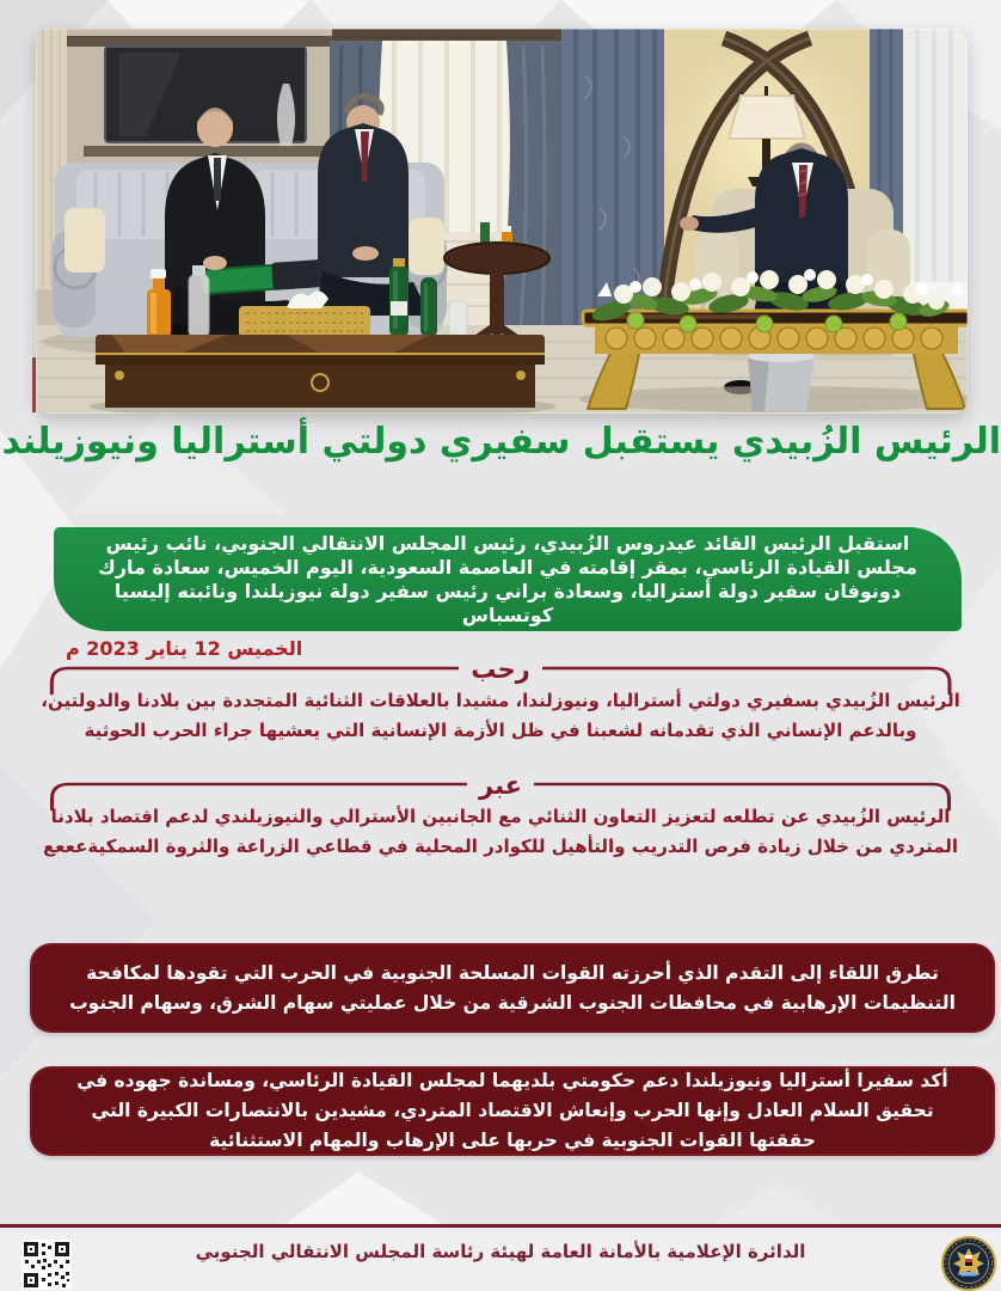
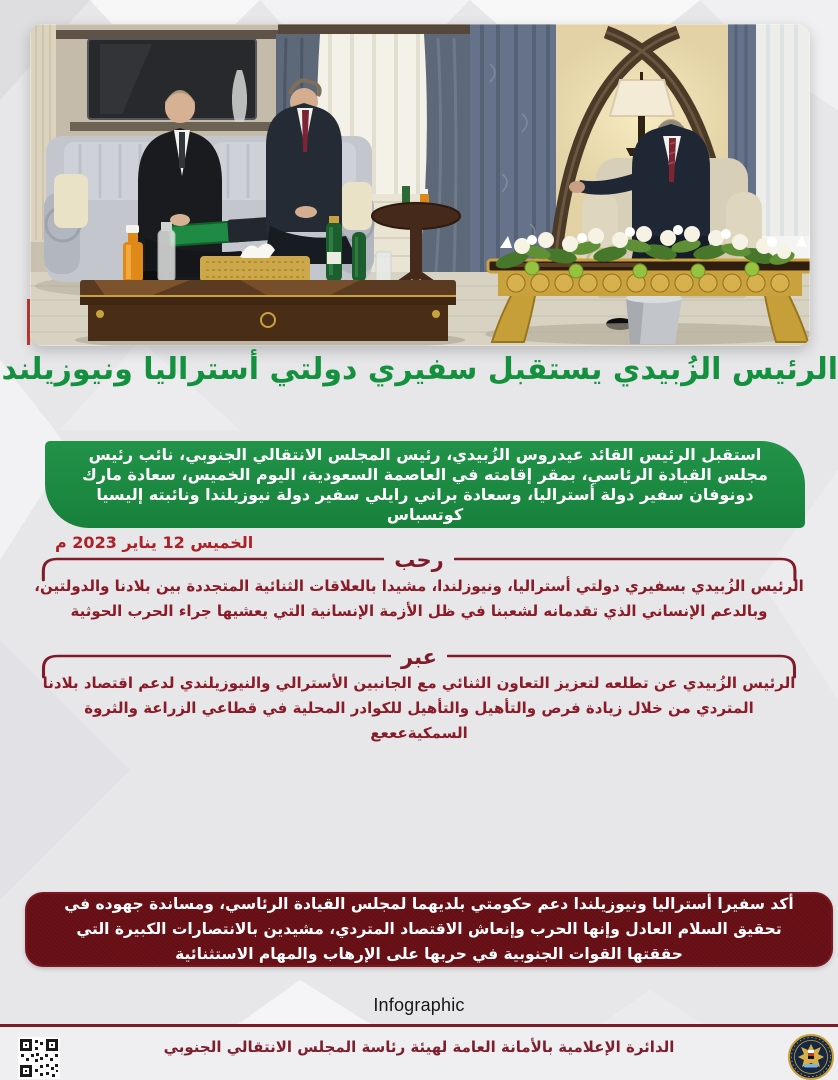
  الرئيس الزُبيدي يستقبل سفيري دولتي أستراليا ونيوزيلند
- استقبل الرئيس القائد عيدروس الزُبيدي، رئيس المجلس الانتقالي الجنوبي، نائب رئيس مجلس القيادة الرئاسي، بمقر إقامته في العاصمة السعودية، اليوم الخميس، سعادة مارك دونوفان سفير دولة أستراليا، وسعادة براني رئيس سفير دولة نيوزيلندا ونائبته إليسيا كوتسباس
+ استقبل الرئيس القائد عيدروس الزُبيدي، رئيس المجلس الانتقالي الجنوبي، نائب رئيس مجلس القيادة الرئاسي، بمقر إقامته في العاصمة السعودية، اليوم الخميس، سعادة مارك دونوفان سفير دولة أستراليا، وسعادة براني رايلي سفير دولة نيوزيلندا ونائبته إليسيا كوتسباس
  الخميس 12 يناير 2023 م
  رحب
  الرئيس الزُبيدي بسفيري دولتي أستراليا، ونيوزلندا، مشيدا بالعلاقات الثنائية المتجددة بين بلادنا والدولتين، وبالدعم الإنساني الذي تقدمانه لشعبنا في ظل الأزمة الإنسانية التي يعشيها جراء الحرب الحوثية
  عبر
- الرئيس الزُبيدي عن تطلعه لتعزيز التعاون الثنائي مع الجانبين الأسترالي والنيوزيلندي لدعم اقتصاد بلادنا المتردي من خلال زيادة فرص التدريب والتأهيل للكوادر المحلية في قطاعي الزراعة والثروة السمكيةعععع
+ الرئيس الزُبيدي عن تطلعه لتعزيز التعاون الثنائي مع الجانبين الأسترالي والنيوزيلندي لدعم اقتصاد بلادنا المتردي من خلال زيادة فرص والتأهيل والتأهيل للكوادر المحلية في قطاعي الزراعة والثروة السمكيةعععع
- تطرق اللقاء إلى التقدم الذي أحرزته القوات المسلحة الجنوبية في الحرب التي تقودها لمكافحة التنظيمات الإرهابية في محافظات الجنوب الشرقية من خلال عمليتي سهام الشرق، وسهام الجنوب
  أكد سفيرا أستراليا ونيوزيلندا دعم حكومتي بلديهما لمجلس القيادة الرئاسي، ومساندة جهوده في تحقيق السلام العادل وإنها الحرب وإنعاش الاقتصاد المتردي، مشيدين بالانتصارات الكبيرة التي حققتها القوات الجنوبية في حربها على الإرهاب والمهام الاستثنائية
+ Infographic
  الدائرة الإعلامية بالأمانة العامة لهيئة رئاسة المجلس الانتقالي الجنوبي
